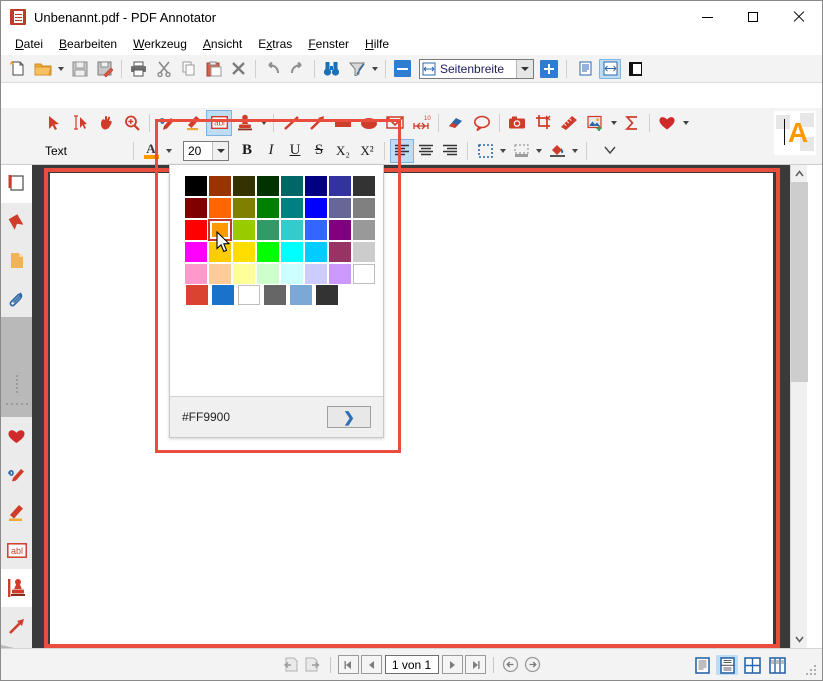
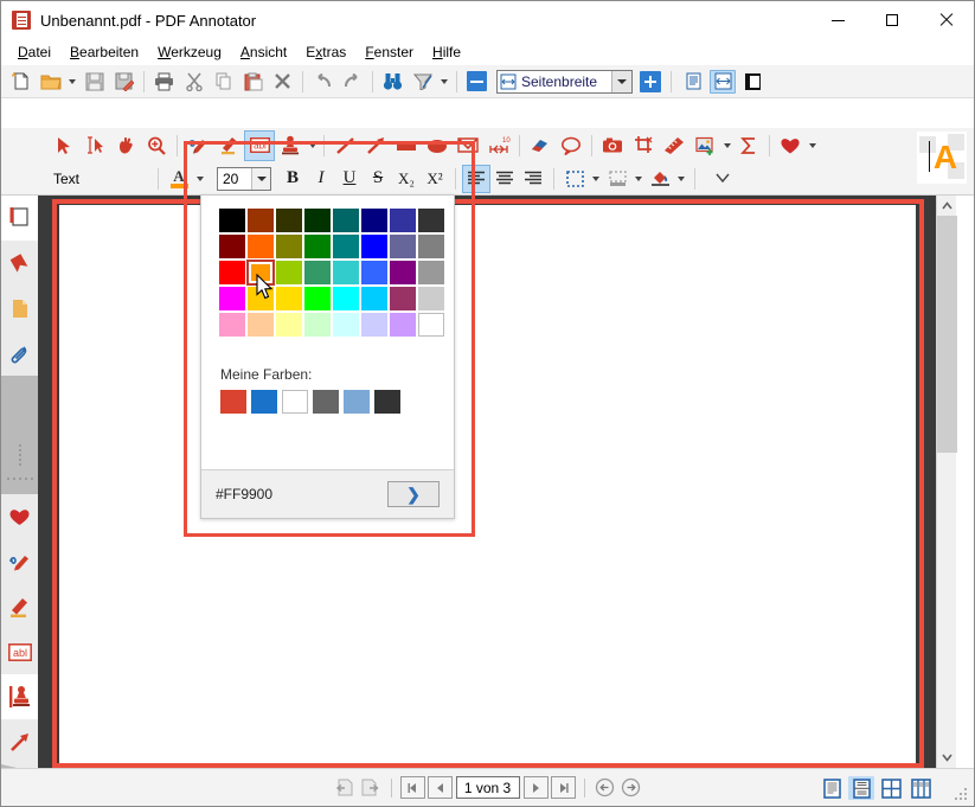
  Unbenannt.pdf - PDF Annotator
  Datei
  Bearbeiten
  Werkzeug
  Ansicht
  Extras
  Fenster
  Hilfe
  Seitenbreite
  abl
  Text
  A
  20
  B
  I
  U
  S
  X₂
  X²
  A
  abl
+ Meine Farben:
  #FF9900
  ❯
- 1 von 1
+ 1 von 3
